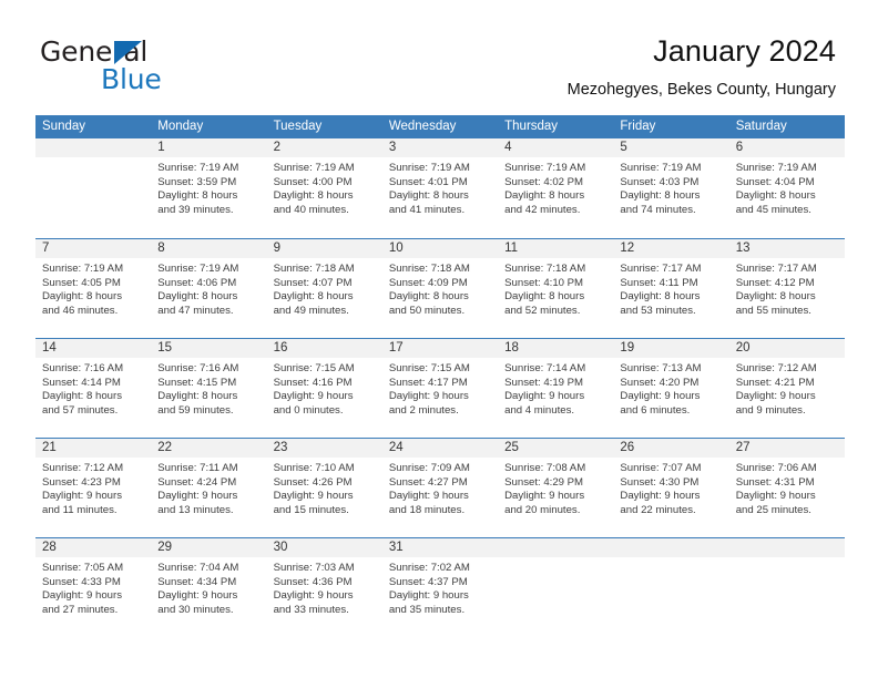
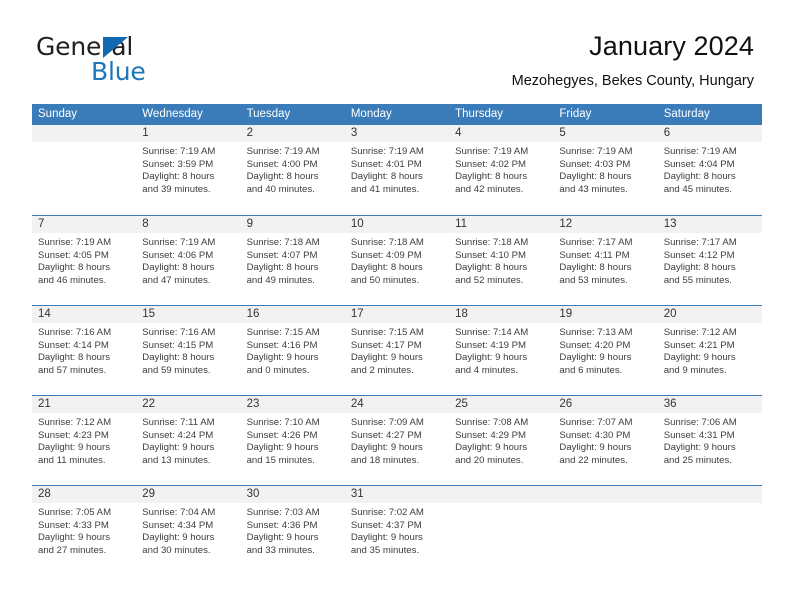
  General
  Blue
  January 2024
  Mezohegyes, Bekes County, Hungary
  Sunday
- Monday
+ Wednesday
  Tuesday
- Wednesday
+ Monday
  Thursday
  Friday
  Saturday
  1
  Sunrise: 7:19 AM
  Sunset: 3:59 PM
  Daylight: 8 hours
  and 39 minutes.
  2
  Sunrise: 7:19 AM
  Sunset: 4:00 PM
  Daylight: 8 hours
  and 40 minutes.
  3
  Sunrise: 7:19 AM
  Sunset: 4:01 PM
  Daylight: 8 hours
  and 41 minutes.
  4
  Sunrise: 7:19 AM
  Sunset: 4:02 PM
  Daylight: 8 hours
  and 42 minutes.
  5
  Sunrise: 7:19 AM
  Sunset: 4:03 PM
  Daylight: 8 hours
- and 74 minutes.
+ and 43 minutes.
  6
  Sunrise: 7:19 AM
  Sunset: 4:04 PM
  Daylight: 8 hours
  and 45 minutes.
  7
  Sunrise: 7:19 AM
  Sunset: 4:05 PM
  Daylight: 8 hours
  and 46 minutes.
  8
  Sunrise: 7:19 AM
  Sunset: 4:06 PM
  Daylight: 8 hours
  and 47 minutes.
  9
  Sunrise: 7:18 AM
  Sunset: 4:07 PM
  Daylight: 8 hours
  and 49 minutes.
  10
  Sunrise: 7:18 AM
  Sunset: 4:09 PM
  Daylight: 8 hours
  and 50 minutes.
  11
  Sunrise: 7:18 AM
  Sunset: 4:10 PM
  Daylight: 8 hours
  and 52 minutes.
  12
  Sunrise: 7:17 AM
  Sunset: 4:11 PM
  Daylight: 8 hours
  and 53 minutes.
  13
  Sunrise: 7:17 AM
  Sunset: 4:12 PM
  Daylight: 8 hours
  and 55 minutes.
  14
  Sunrise: 7:16 AM
  Sunset: 4:14 PM
  Daylight: 8 hours
  and 57 minutes.
  15
  Sunrise: 7:16 AM
  Sunset: 4:15 PM
  Daylight: 8 hours
  and 59 minutes.
  16
  Sunrise: 7:15 AM
  Sunset: 4:16 PM
  Daylight: 9 hours
  and 0 minutes.
  17
  Sunrise: 7:15 AM
  Sunset: 4:17 PM
  Daylight: 9 hours
  and 2 minutes.
  18
  Sunrise: 7:14 AM
  Sunset: 4:19 PM
  Daylight: 9 hours
  and 4 minutes.
  19
  Sunrise: 7:13 AM
  Sunset: 4:20 PM
  Daylight: 9 hours
  and 6 minutes.
  20
  Sunrise: 7:12 AM
  Sunset: 4:21 PM
  Daylight: 9 hours
  and 9 minutes.
  21
  Sunrise: 7:12 AM
  Sunset: 4:23 PM
  Daylight: 9 hours
  and 11 minutes.
  22
  Sunrise: 7:11 AM
  Sunset: 4:24 PM
  Daylight: 9 hours
  and 13 minutes.
  23
  Sunrise: 7:10 AM
  Sunset: 4:26 PM
  Daylight: 9 hours
  and 15 minutes.
  24
  Sunrise: 7:09 AM
  Sunset: 4:27 PM
  Daylight: 9 hours
  and 18 minutes.
  25
  Sunrise: 7:08 AM
  Sunset: 4:29 PM
  Daylight: 9 hours
  and 20 minutes.
  26
  Sunrise: 7:07 AM
  Sunset: 4:30 PM
  Daylight: 9 hours
  and 22 minutes.
- 27
+ 36
  Sunrise: 7:06 AM
  Sunset: 4:31 PM
  Daylight: 9 hours
  and 25 minutes.
  28
  Sunrise: 7:05 AM
  Sunset: 4:33 PM
  Daylight: 9 hours
  and 27 minutes.
  29
  Sunrise: 7:04 AM
  Sunset: 4:34 PM
  Daylight: 9 hours
  and 30 minutes.
  30
  Sunrise: 7:03 AM
  Sunset: 4:36 PM
  Daylight: 9 hours
  and 33 minutes.
  31
  Sunrise: 7:02 AM
  Sunset: 4:37 PM
  Daylight: 9 hours
  and 35 minutes.
